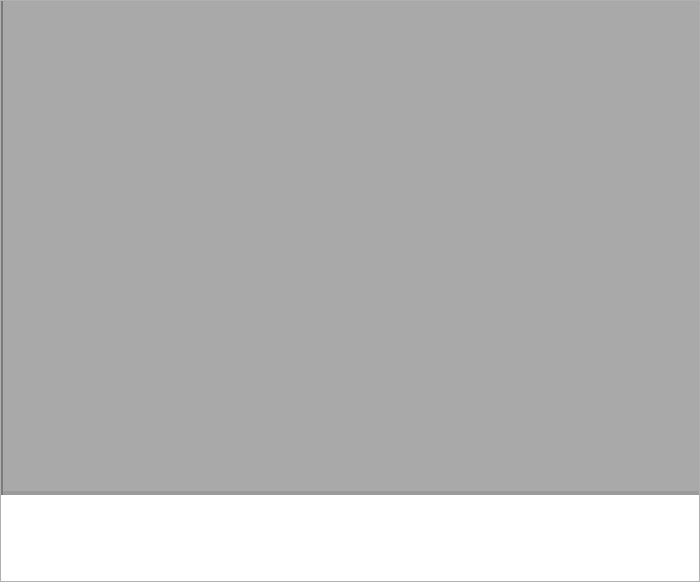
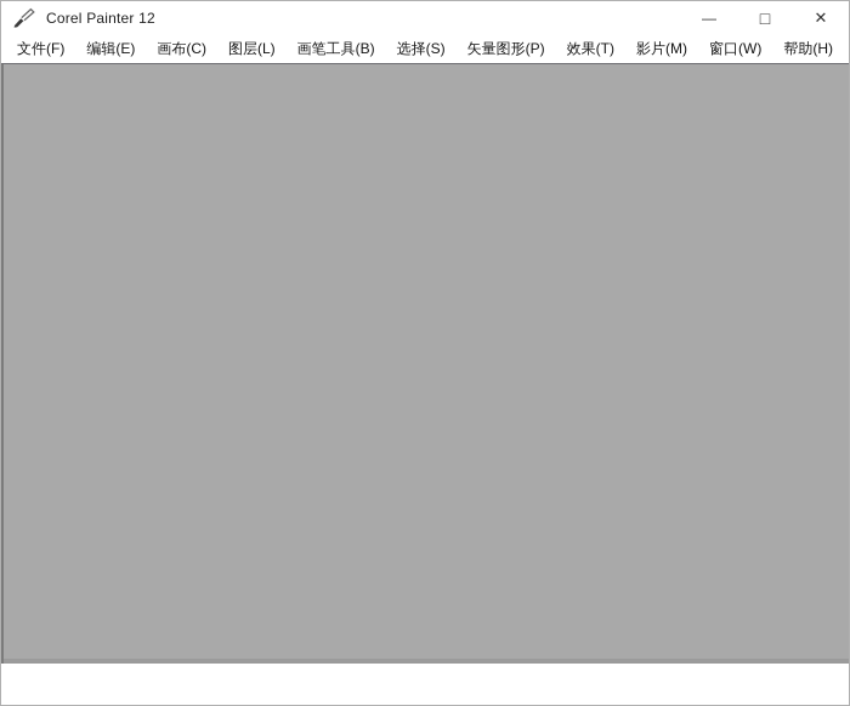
+ Corel Painter 12
+ —
+ □
+ ✕
+ 文件(F)
+ 编辑(E)
+ 画布(C)
+ 图层(L)
+ 画笔工具(B)
+ 选择(S)
+ 矢量图形(P)
+ 效果(T)
+ 影片(M)
+ 窗口(W)
+ 帮助(H)
